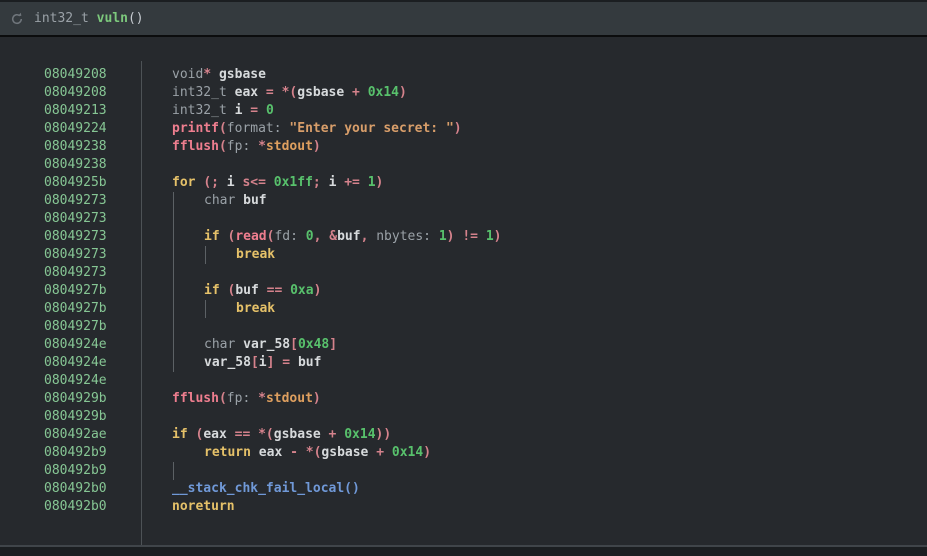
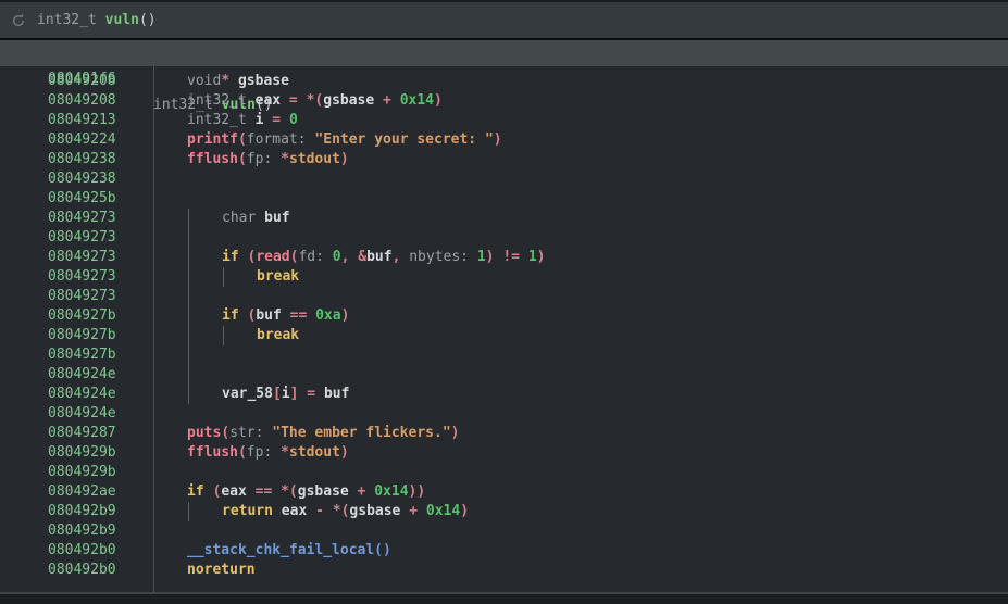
  int32_t
  vuln
  ()
+ 080491f6
+ int32_t vuln()
  08049208
  void* gsbase
  08049208
  int32_t eax = *(gsbase + 0x14)
  08049213
  int32_t i = 0
  08049224
  printf(format: "Enter your secret: ")
  08049238
  fflush(fp: *stdout)
  08049238
  0804925b
- for (; i s<= 0x1ff; i += 1)
  08049273
  char buf
  08049273
  08049273
  if (read(fd: 0, &buf, nbytes: 1) != 1)
  08049273
  break
  08049273
  0804927b
  if (buf == 0xa)
  0804927b
  break
  0804927b
  0804924e
- char var_58[0x48]
  0804924e
  var_58[i] = buf
  0804924e
+ 08049287
+ puts(str: "The ember flickers.")
  0804929b
  fflush(fp: *stdout)
  0804929b
  080492ae
  if (eax == *(gsbase + 0x14))
  080492b9
  return eax - *(gsbase + 0x14)
  080492b9
  080492b0
  __stack_chk_fail_local()
  080492b0
  noreturn
